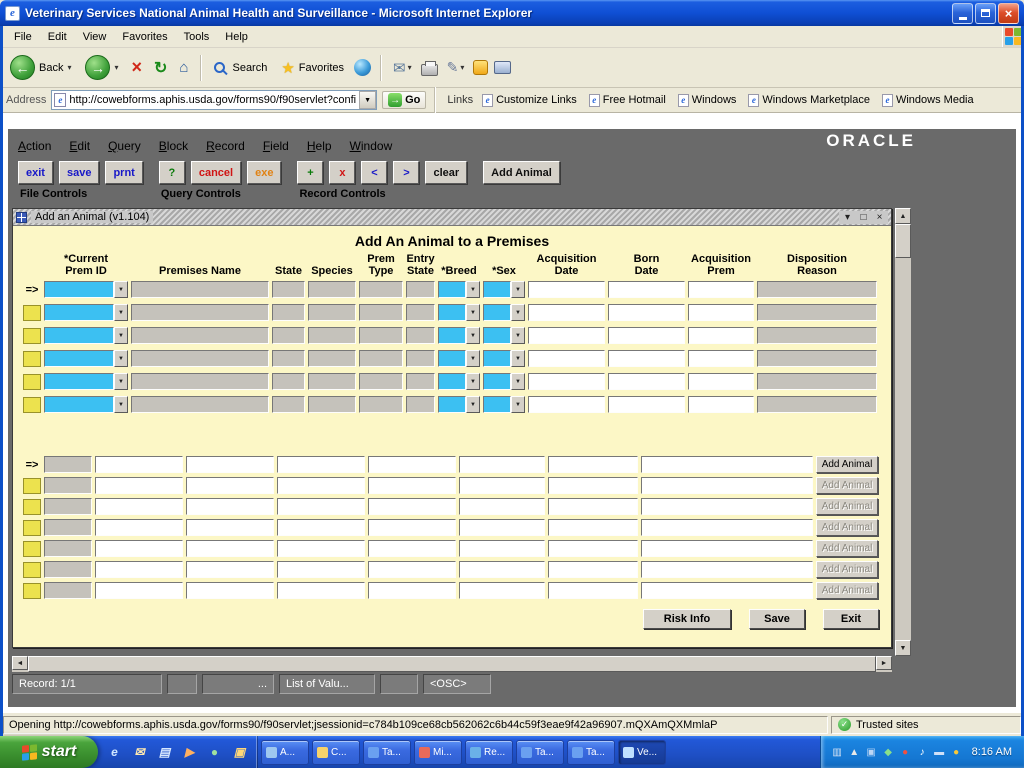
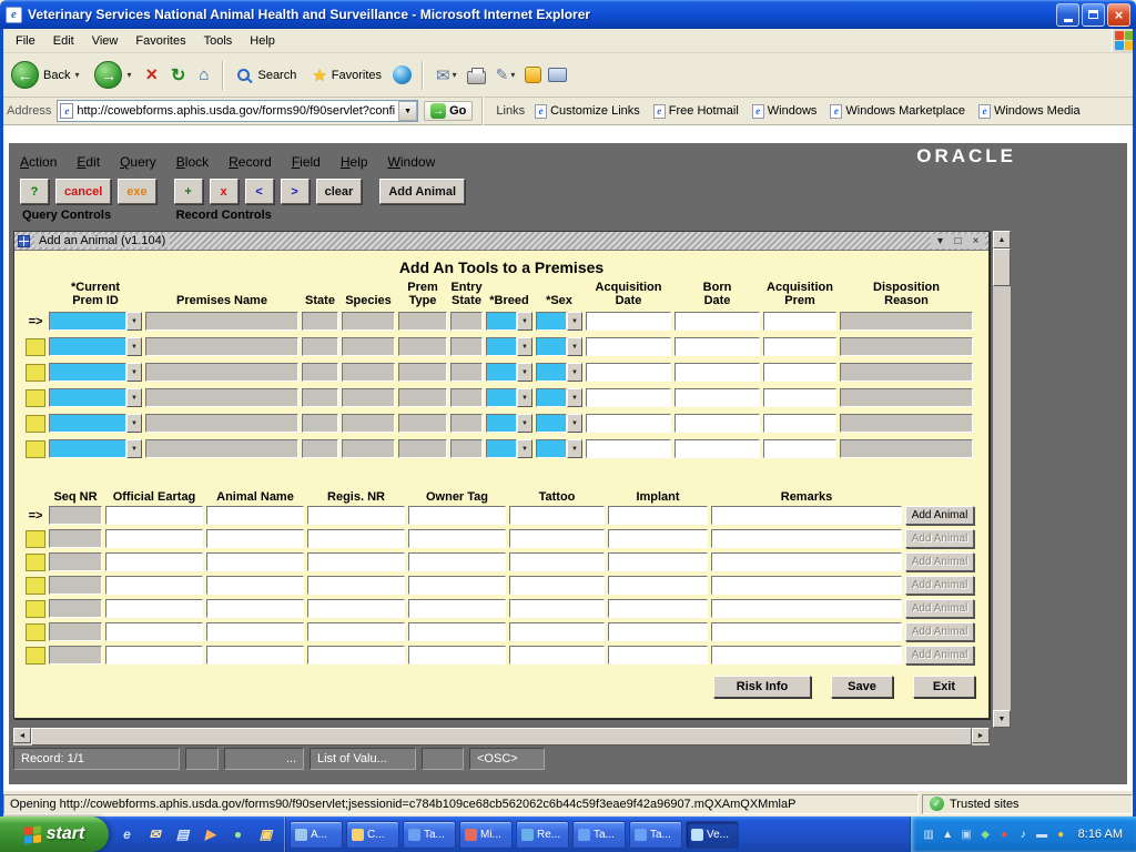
  e
  Veterinary Services National Animal Health and Surveillance - Microsoft Internet Explorer
  ×
  File
  Edit
  View
  Favorites
  Tools
  Help
  ←
  Back
  ▾
  →
  ▾
  ×
  ↻
  ⌂
  Search
  ★
  Favorites
  ✉
  ▾
  ✎
  ▾
  Address
  e
  http://cowebforms.aphis.usda.gov/forms90/f90servlet?confi
  →
  Go
  Links
  e
  Customize Links
  e
  Free Hotmail
  e
  Windows
  e
  Windows Marketplace
  e
  Windows Media
  Action
  Edit
  Query
  Block
  Record
  Field
  Help
  Window
  ORACLE
- exit
- save
- prnt
- File Controls
  ?
  cancel
  exe
  Query Controls
  +
  x
  <
  >
  clear
  Record Controls
  Add Animal
  Add an Animal (v1.104)
  ▾
  □
  ×
- Add An Animal to a Premises
+ Add An Tools to a Premises
  *Current
  Prem ID
  Premises Name
  State
  Species
  Prem
  Type
  Entry
  State
  *Breed
  *Sex
  Acquisition
  Date
  Born
  Date
  Acquisition
  Prem
  Disposition
  Reason
  =>
+ Seq NR
+ Official Eartag
+ Animal Name
+ Regis. NR
+ Owner Tag
+ Tattoo
+ Implant
+ Remarks
  =>
  Add Animal
  Add Animal
  Add Animal
  Add Animal
  Add Animal
  Add Animal
  Add Animal
  Risk Info
  Save
  Exit
  Record: 1/1
  ...
  List of Valu...
  <OSC>
  Opening http://cowebforms.aphis.usda.gov/forms90/f90servlet;jsessionid=c784b109ce68cb562062c6b44c59f3eae9f42a96907.mQXAmQXMmlaP
  ✓
  Trusted sites
  start
  e
  ✉
  ▤
  ▶
  ●
  ▣
  A...
  C...
  Ta...
  Mi...
  Re...
  Ta...
  Ta...
  Ve...
  ▥
  ▲
  ▣
  ◆
  ●
  ♪
  ▬
  ●
  8:16 AM
